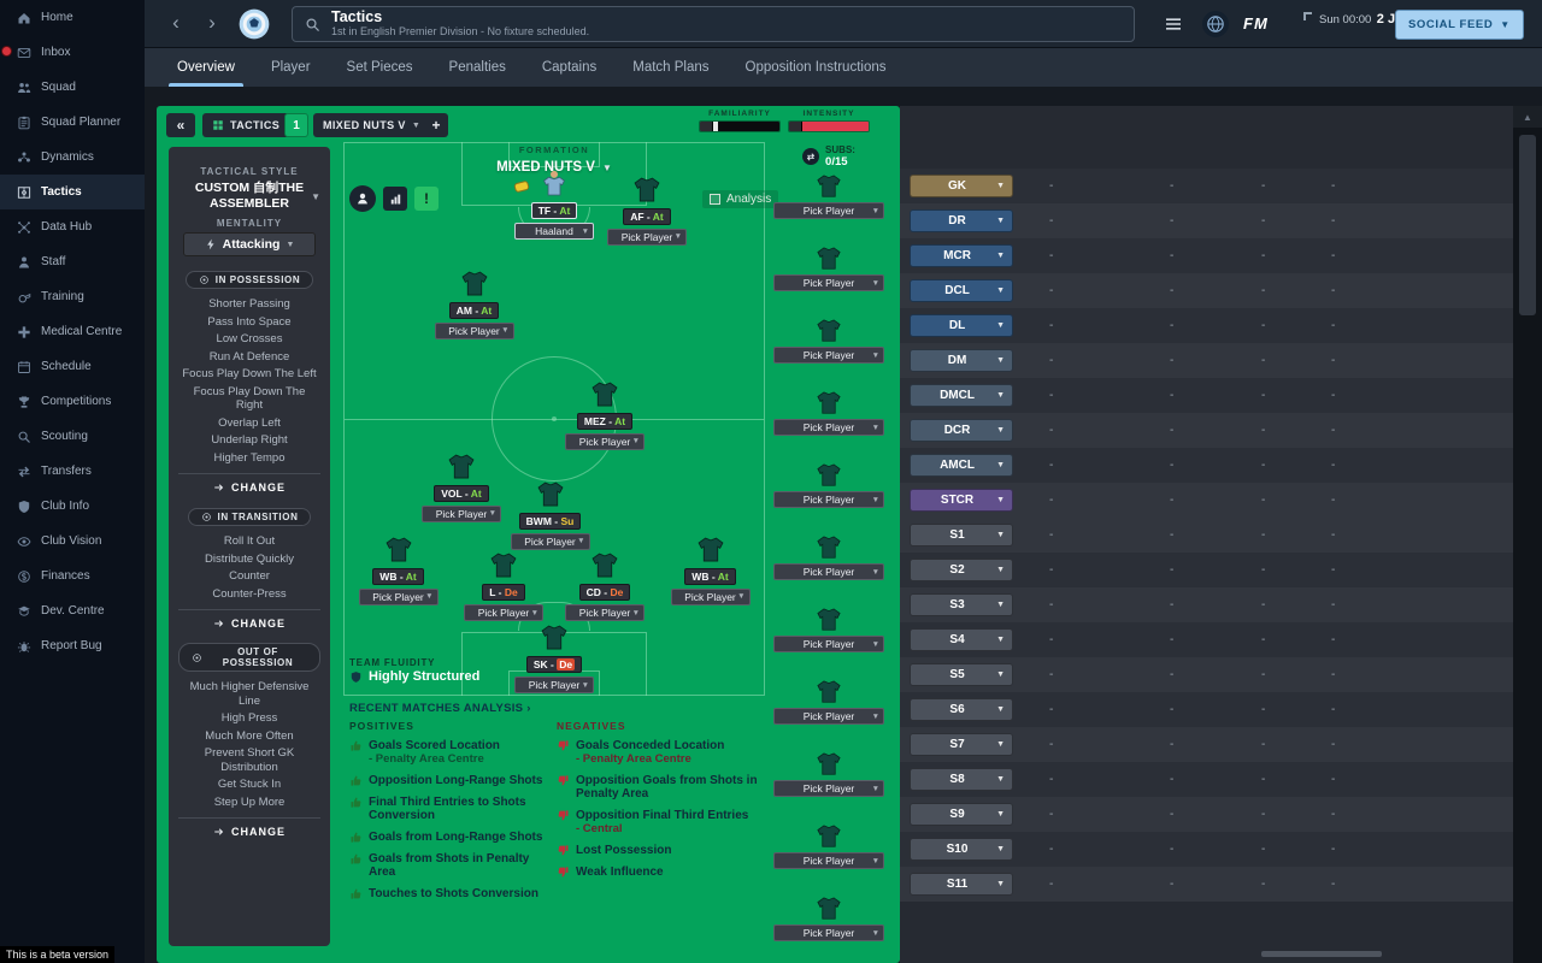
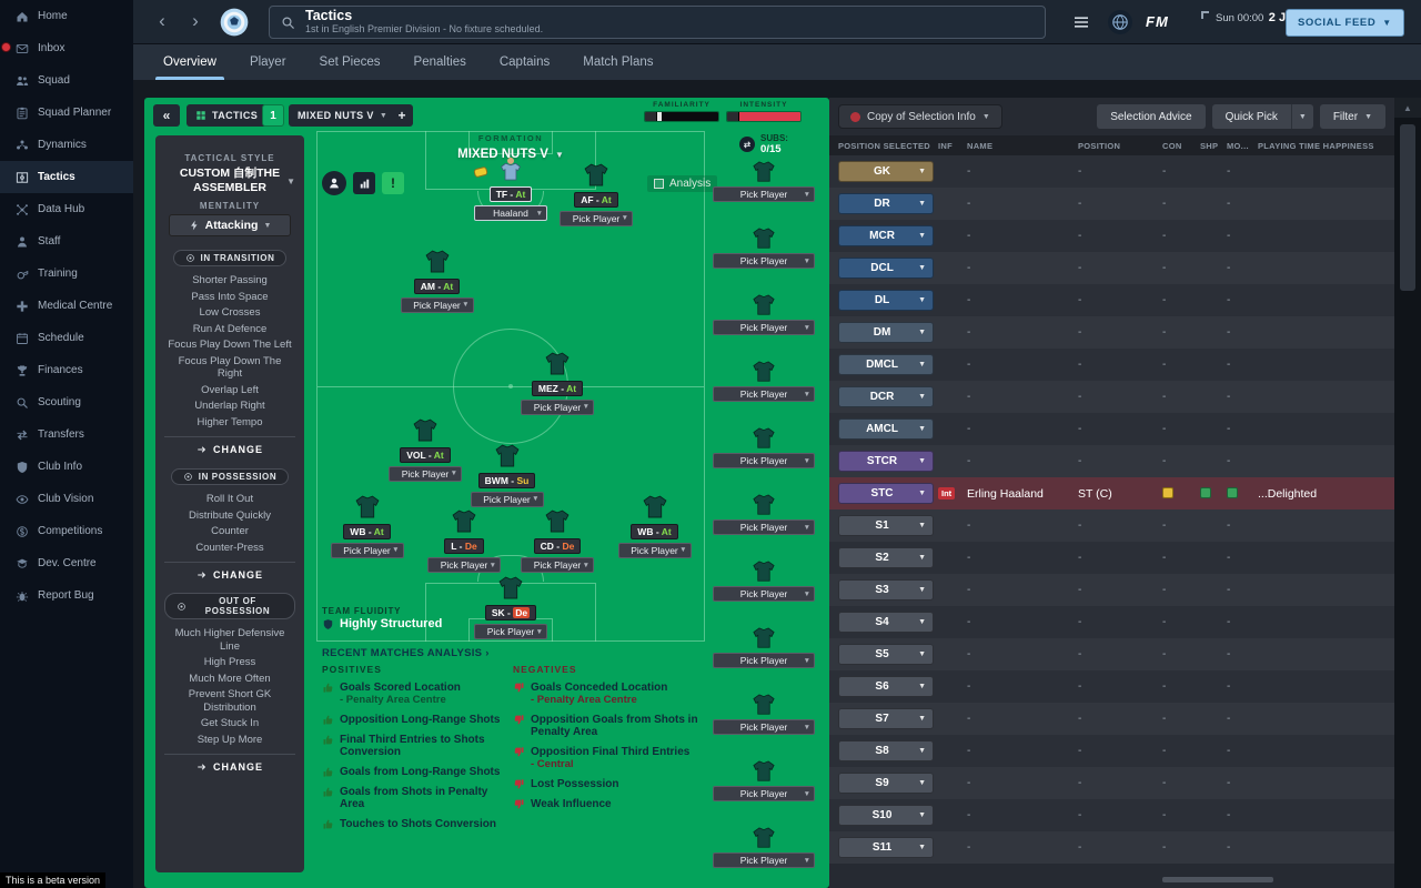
  Home
  Inbox
  Squad
  Squad Planner
  Dynamics
  Tactics
  Data Hub
  Staff
  Training
  Medical Centre
  Schedule
- Competitions
+ Finances
  Scouting
  Transfers
  Club Info
  Club Vision
- Finances
+ Competitions
  Dev. Centre
  Report Bug
  This is a beta version
  ‹
  ›
  Tactics
  1st in English Premier Division - No fixture scheduled.
  FM
  SOCIAL FEED
  ▼
  Overview
  Player
  Set Pieces
  Penalties
  Captains
  Match Plans
- Opposition Instructions
  «
  TACTICS
  1
  MIXED NUTS V
  +
  TACTICAL STYLE
  CUSTOM 自制THE ASSEMBLER
  ▼
  MENTALITY
  Attacking
- IN POSSESSION
+ IN TRANSITION
  Shorter Passing
  Pass Into Space
  Low Crosses
  Run At Defence
  Focus Play Down The Left
  Focus Play Down The Right
  Overlap Left
  Underlap Right
  Higher Tempo
  CHANGE
- IN TRANSITION
+ IN POSSESSION
  Roll It Out
  Distribute Quickly
  Counter
  Counter-Press
  CHANGE
  OUT OF POSSESSION
  Much Higher Defensive Line
  High Press
  Much More Often
  Prevent Short GK Distribution
  Get Stuck In
  Step Up More
  CHANGE
  FORMATION
  MIXED NUTS V
  ▼
  !
  Analysis
  TF - At
  Haaland
  AF - At
  Pick Player
  AM - At
  Pick Player
  MEZ - At
  Pick Player
  VOL - At
  Pick Player
  BWM - Su
  Pick Player
  WB - At
  Pick Player
  L - De
  Pick Player
  CD - De
  Pick Player
  WB - At
  Pick Player
  SK - De
  Pick Player
  TEAM FLUIDITY
  Highly Structured
  RECENT MATCHES ANALYSIS ›
  POSITIVES
  Goals Scored Location
  - Penalty Area Centre
  Opposition Long-Range Shots
  Final Third Entries to Shots Conversion
  Goals from Long-Range Shots
  Goals from Shots in Penalty Area
  Touches to Shots Conversion
  NEGATIVES
  Goals Conceded Location
  - Penalty Area Centre
  Opposition Goals from Shots in Penalty Area
  Opposition Final Third Entries
  - Central
  Lost Possession
  Weak Influence
  SUBS:
  0/15
  Pick Player
  Pick Player
  Pick Player
  Pick Player
  Pick Player
  Pick Player
  Pick Player
  Pick Player
  Pick Player
  Pick Player
  Pick Player
+ Copy of Selection Info
+ Selection Advice
+ Quick Pick
+ Filter
+ POSITION SELECTED
+ INF
+ NAME
+ POSITION
+ CON
+ SHP
+ MO...
+ PLAYING TIME HAPPINESS
  GK
  -
  -
  -
  -
  DR
  -
  -
  -
  -
  MCR
  -
  -
  -
  -
  DCL
  -
  -
  -
  -
  DL
  -
  -
  -
  -
  DM
  -
  -
  -
  -
  DMCL
  -
  -
  -
  -
  DCR
  -
  -
  -
  -
  AMCL
  -
  -
  -
  -
  STCR
  -
  -
  -
  -
+ STC
+ Int
+ Erling Haaland
+ ST (C)
+ ...Delighted
  S1
  -
  -
  -
  -
  S2
  -
  -
  -
  -
  S3
  -
  -
  -
  -
  S4
  -
  -
  -
  -
  S5
  -
  -
  -
  -
  S6
  -
  -
  -
  -
  S7
  -
  -
  -
  -
  S8
  -
  -
  -
  -
  S9
  -
  -
  -
  -
  S10
  -
  -
  -
  -
  S11
  -
  -
  -
  -
  ▲
